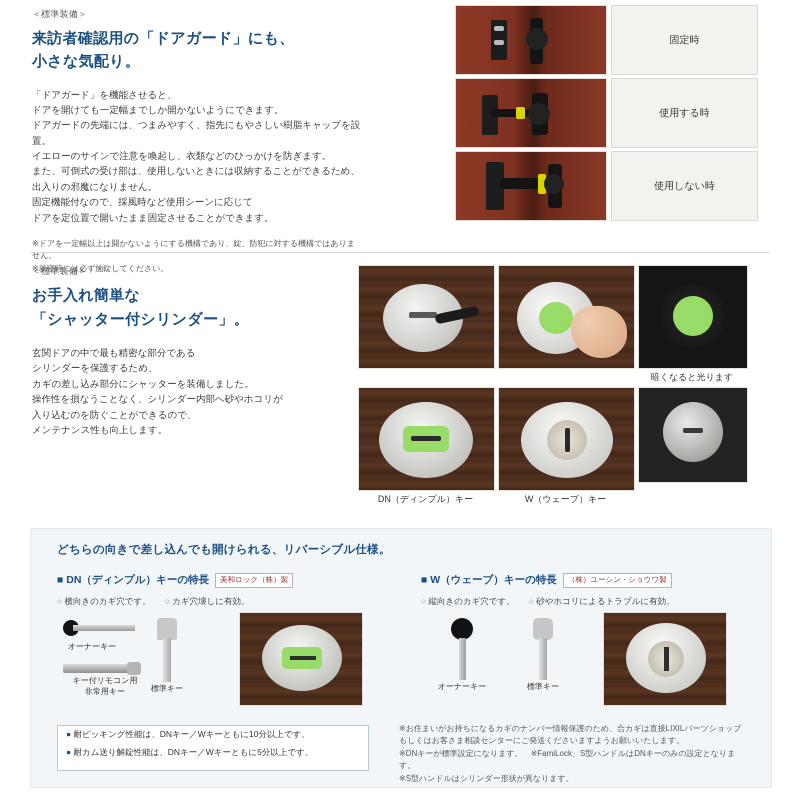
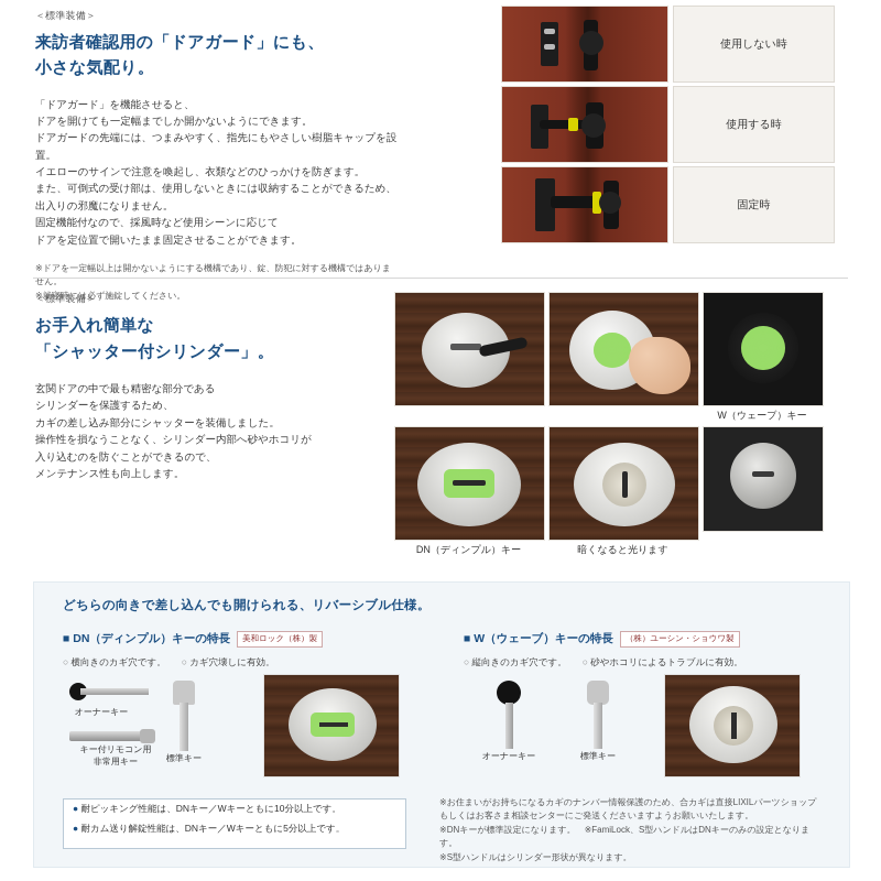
  ＜標準装備＞
  来訪者確認用の「ドアガード」にも、
  小さな気配り。
  「ドアガード」を機能させると、
  ドアを開けても一定幅までしか開かないようにできます。
  ドアガードの先端には、つまみやすく、指先にもやさしい樹脂キャップを設置。
  イエローのサインで注意を喚起し、衣類などのひっかけを防ぎます。
  また、可倒式の受け部は、使用しないときには収納することができるため、
  出入りの邪魔になりません。
  固定機能付なので、採風時など使用シーンに応じて
  ドアを定位置で開いたまま固定させることができます。
  ※ドアを一定幅以上は開かないようにする機構であり、錠、防犯に対する機構ではありません。
  ※就寝時には必ず施錠してください。
- 固定時
+ 使用しない時
  使用する時
- 使用しない時
+ 固定時
  ＜標準装備＞
  お手入れ簡単な
  「シャッター付シリンダー」。
  玄関ドアの中で最も精密な部分である
  シリンダーを保護するため、
  カギの差し込み部分にシャッターを装備しました。
  操作性を損なうことなく、シリンダー内部へ砂やホコリが
  入り込むのを防ぐことができるので、
  メンテナンス性も向上します。
- 暗くなると光ります
+ W（ウェーブ）キー
  DN（ディンプル）キー
- W（ウェーブ）キー
+ 暗くなると光ります
  どちらの向きで差し込んでも開けられる、リバーシブル仕様。
  ■ DN（ディンプル）キーの特長
  美和ロック（株）製
  横向きのカギ穴です。
  カギ穴壊しに有効。
  オーナーキー
  標準キー
  キー付リモコン用
  非常用キー
  ■ W（ウェーブ）キーの特長
  （株）ユーシン・ショウワ製
  縦向きのカギ穴です。
  砂やホコリによるトラブルに有効。
  オーナーキー
  標準キー
  耐ピッキング性能は、DNキー／Wキーともに10分以上です。
  耐カム送り解錠性能は、DNキー／Wキーともに5分以上です。
  ※お住まいがお持ちになるカギのナンバー情報保護のため、合カギは直接LIXILパーツショップもしくはお客さま相談センターにご発送くださいますようお願いいたします。
  ※DNキーが標準設定になります。 ※FamiLock、S型ハンドルはDNキーのみの設定となります。
  ※S型ハンドルはシリンダー形状が異なります。
